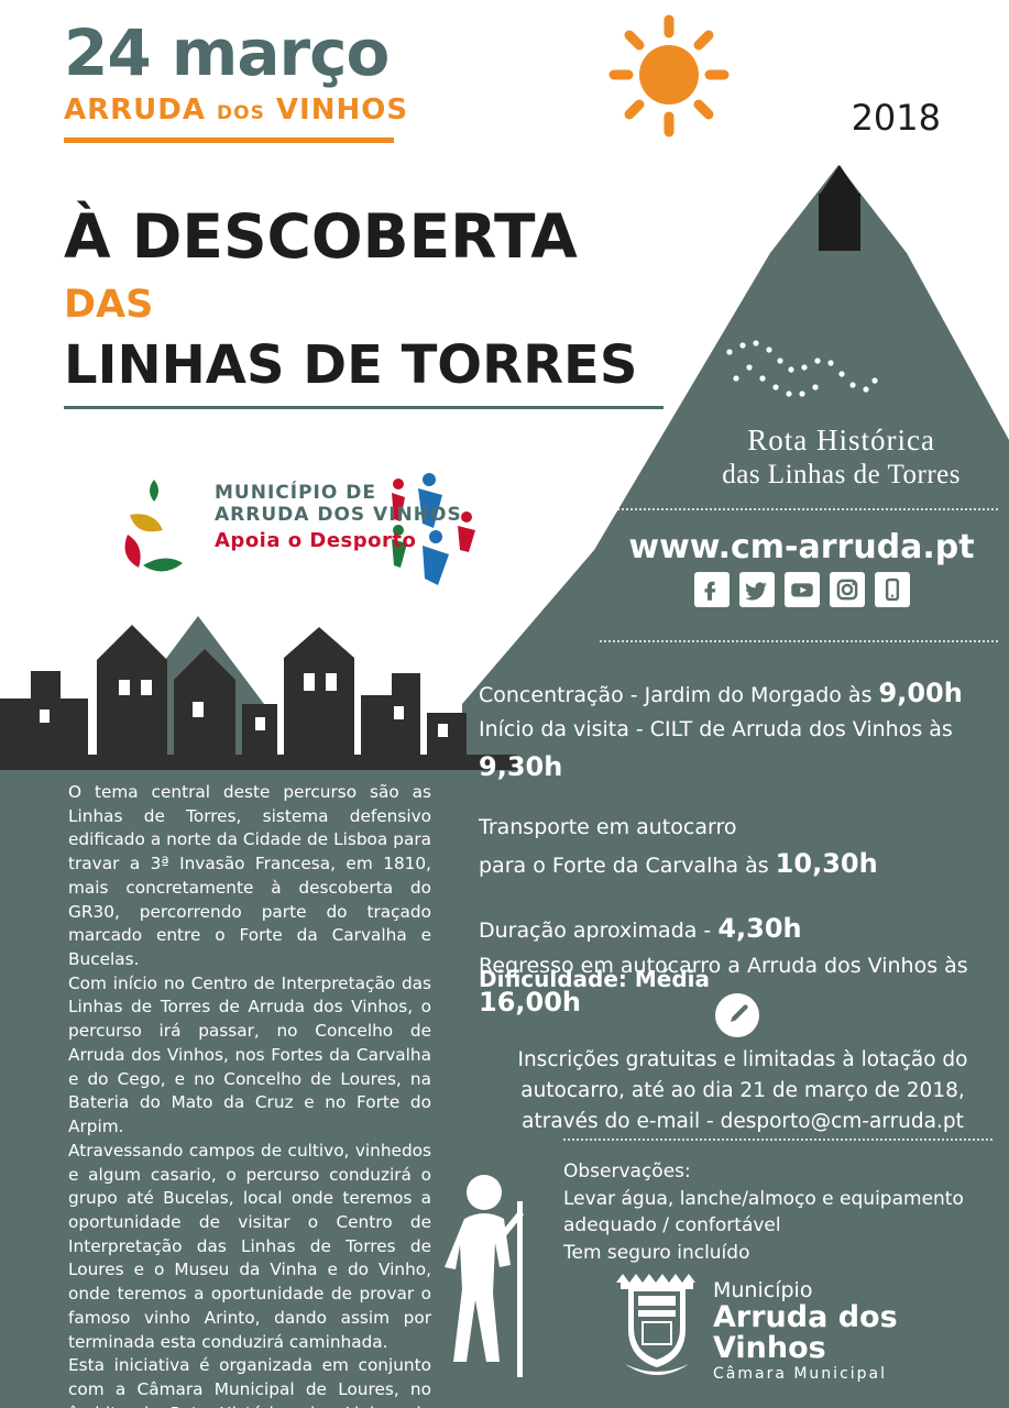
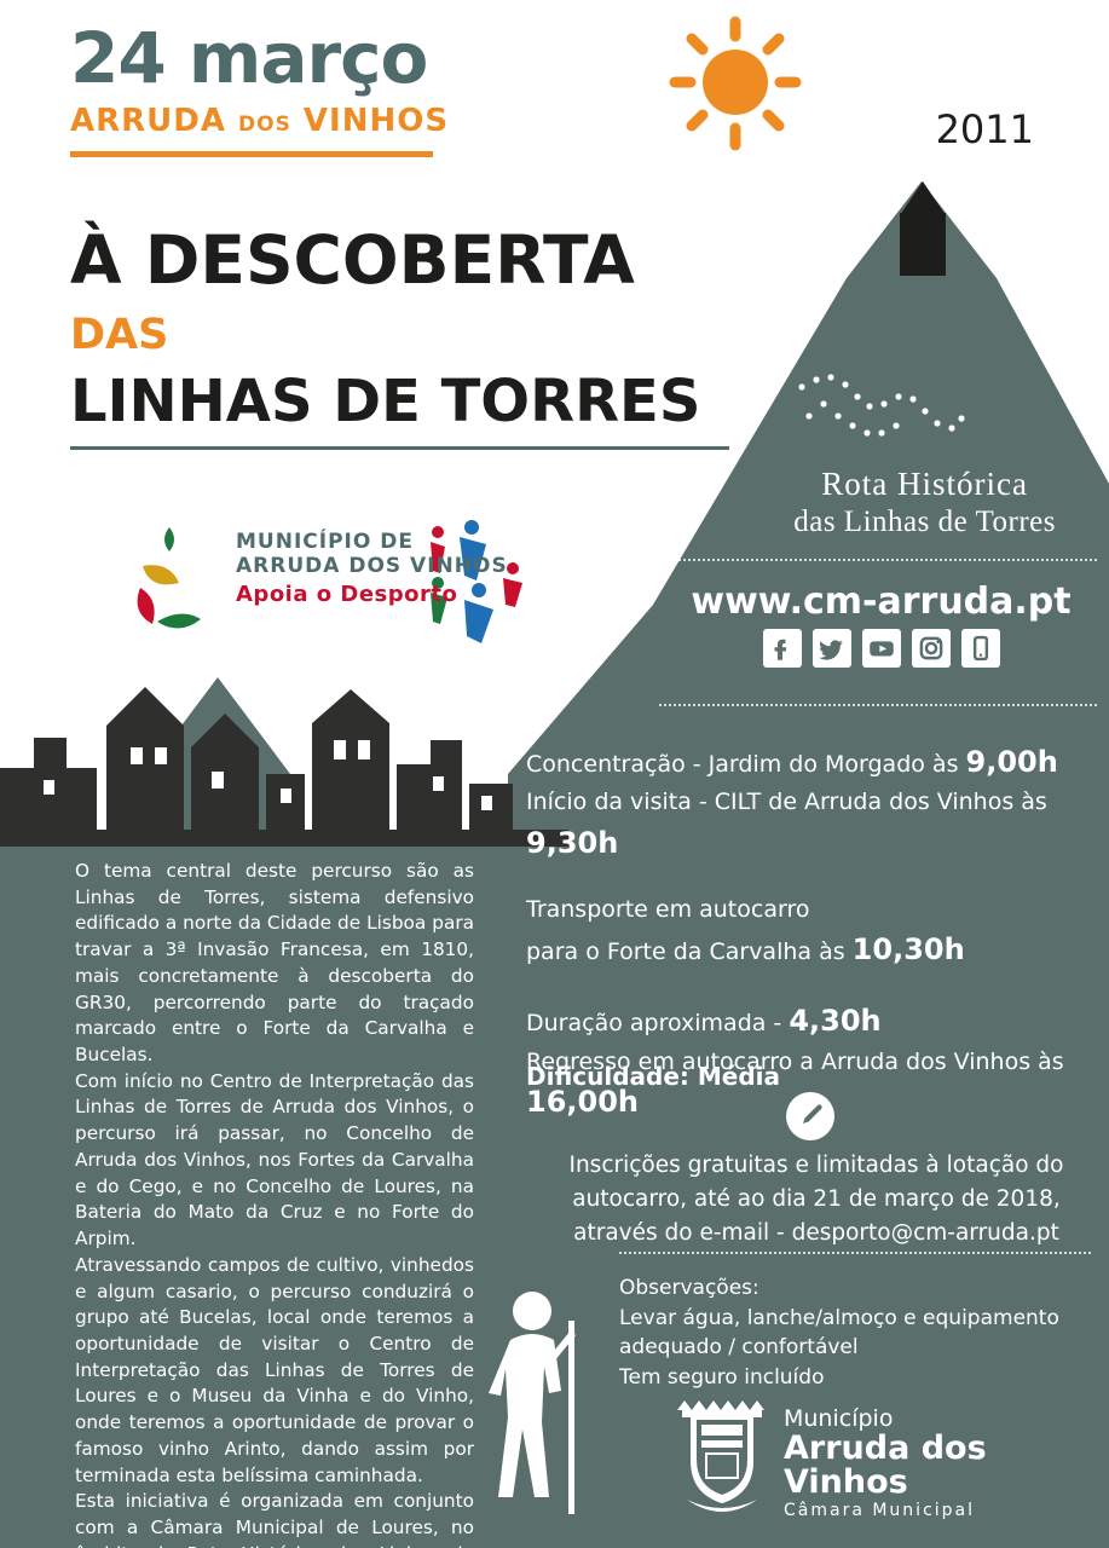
  24 março
  ARRUDA DOS VINHOS
- 2018
+ 2011
  À DESCOBERTA
  DAS
  LINHAS DE TORRES
  MUNICÍPIO DE
  ARRUDA DOS VINHOS
  Apoia o Desporto
  Rota Histórica
  das Linhas de Torres
  www.cm-arruda.pt
  Concentração - Jardim do Morgado às 9,00h
  Início da visita - CILT de Arruda dos Vinhos às 9,30h
  Transporte em autocarro
  para o Forte da Carvalha às 10,30h
  Duração aproximada - 4,30h
  Regresso em autocarro a Arruda dos Vinhos às 16,00h
  Dificuldade: Média
  Inscrições gratuitas e limitadas à lotação do autocarro, até ao dia 21 de março de 2018, através do e-mail - desporto@cm-arruda.pt
  Observações:
  Levar água, lanche/almoço e equipamento
  adequado / confortável
  Tem seguro incluído
  O tema central deste percurso são as Linhas de Torres, sistema defensivo edificado a norte da Cidade de Lisboa para travar a 3ª Invasão Francesa, em 1810, mais concretamente à descoberta do GR30, percorrendo parte do traçado marcado entre o Forte da Carvalha e Bucelas.
  Com início no Centro de Interpretação das Linhas de Torres de Arruda dos Vinhos, o percurso irá passar, no Concelho de Arruda dos Vinhos, nos Fortes da Carvalha e do Cego, e no Concelho de Loures, na Bateria do Mato da Cruz e no Forte do Arpim.
- Atravessando campos de cultivo, vinhedos e algum casario, o percurso conduzirá o grupo até Bucelas, local onde teremos a oportunidade de visitar o Centro de Interpretação das Linhas de Torres de Loures e o Museu da Vinha e do Vinho, onde teremos a oportunidade de provar o famoso vinho Arinto, dando assim por terminada esta conduzirá caminhada.
+ Atravessando campos de cultivo, vinhedos e algum casario, o percurso conduzirá o grupo até Bucelas, local onde teremos a oportunidade de visitar o Centro de Interpretação das Linhas de Torres de Loures e o Museu da Vinha e do Vinho, onde teremos a oportunidade de provar o famoso vinho Arinto, dando assim por terminada esta belíssima caminhada.
  Município
  Arruda dos Vinhos
  Câmara Municipal
